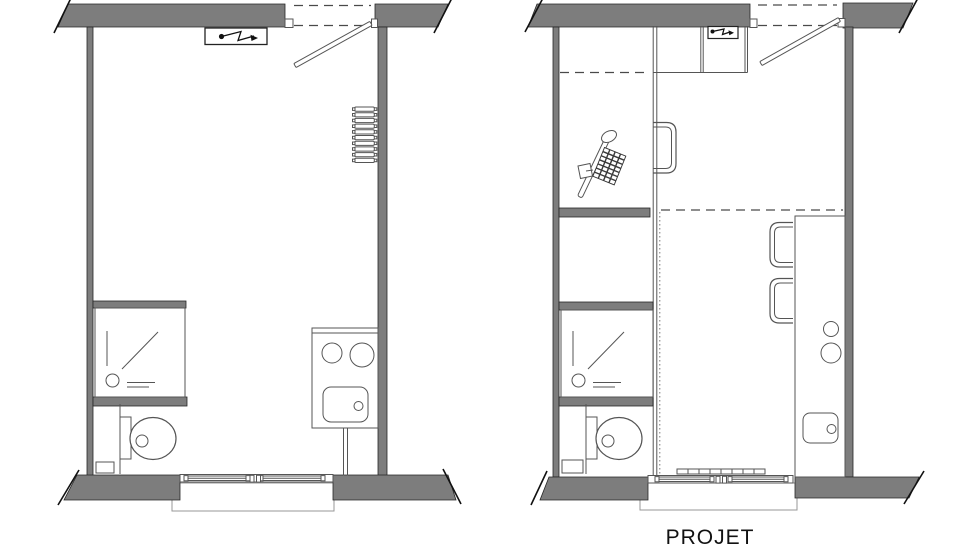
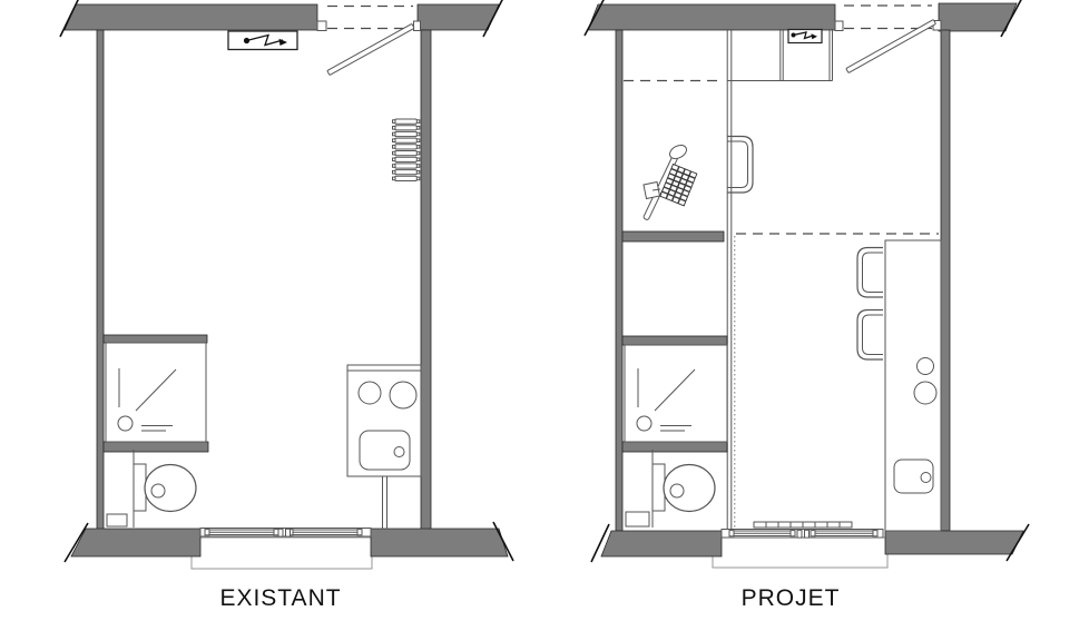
+ EXISTANT
  PROJET
